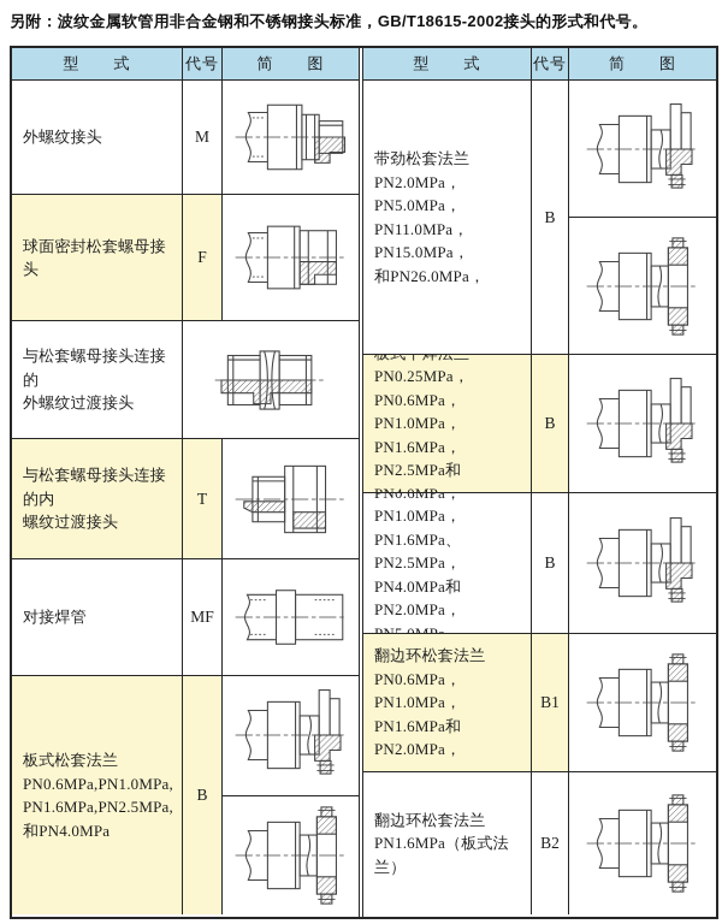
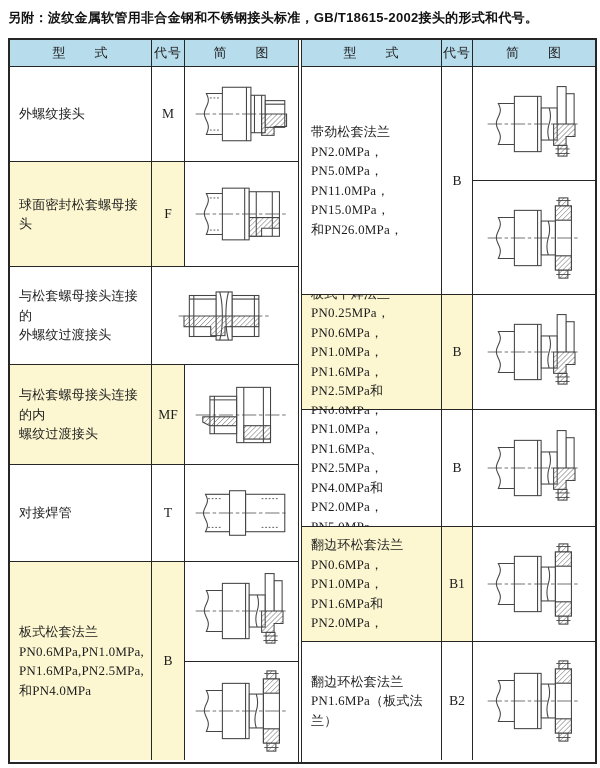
  另附：波纹金属软管用非合金钢和不锈钢接头标准，GB/T18615-2002接头的形式和代号。
  型 式
  代号
  简 图
  外螺纹接头
  M
  球面密封松套螺母接头
  F
  与松套螺母接头连接的
  外螺纹过渡接头
  与松套螺母接头连接的内
  螺纹过渡接头
- T
+ MF
  对接焊管
- MF
+ T
  板式松套法兰
  PN0.6MPa,PN1.0MPa,
  PN1.6MPa,PN2.5MPa,
  和PN4.0MPa
  B
  型 式
  代号
  简 图
  带劲松套法兰
  PN2.0MPa，PN5.0MPa，
  PN11.0MPa，PN15.0MPa，
  和PN26.0MPa，
  B
  PN0.25MPa，PN0.6MPa，
  PN1.0MPa，PN1.6MPa，
  B
  PN1.0MPa，PN1.6MPa、
  PN2.5MPa，PN4.0MPa和
  B
  翻边环松套法兰
  PN0.6MPa，PN1.0MPa，
  PN1.6MPa和PN2.0MPa，
  B1
  翻边环松套法兰
  PN1.6MPa（板式法兰）
  B2
